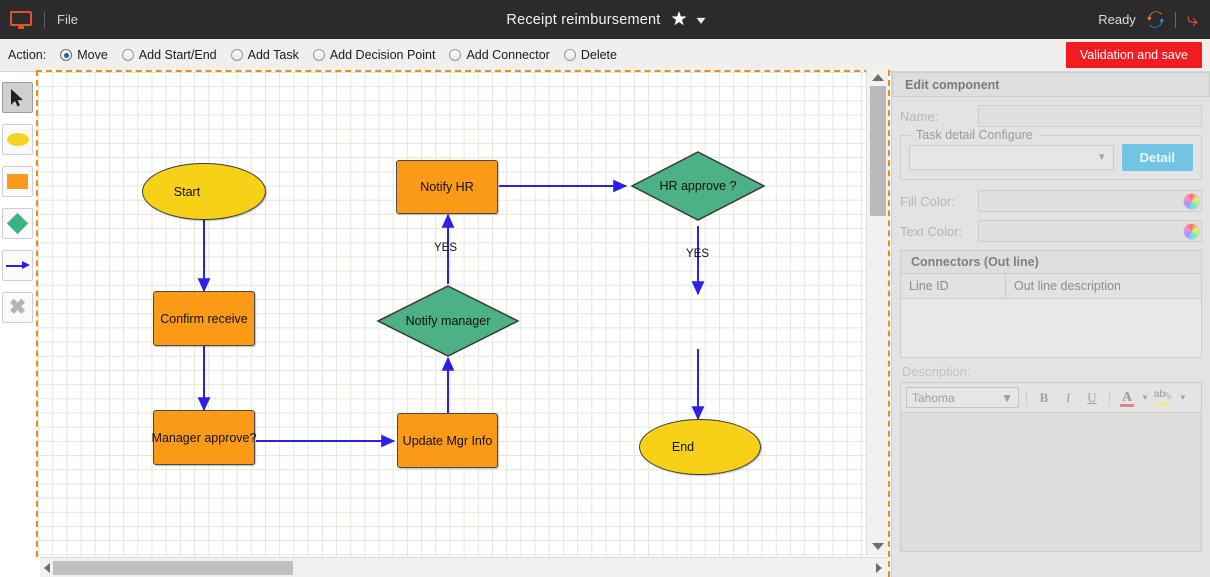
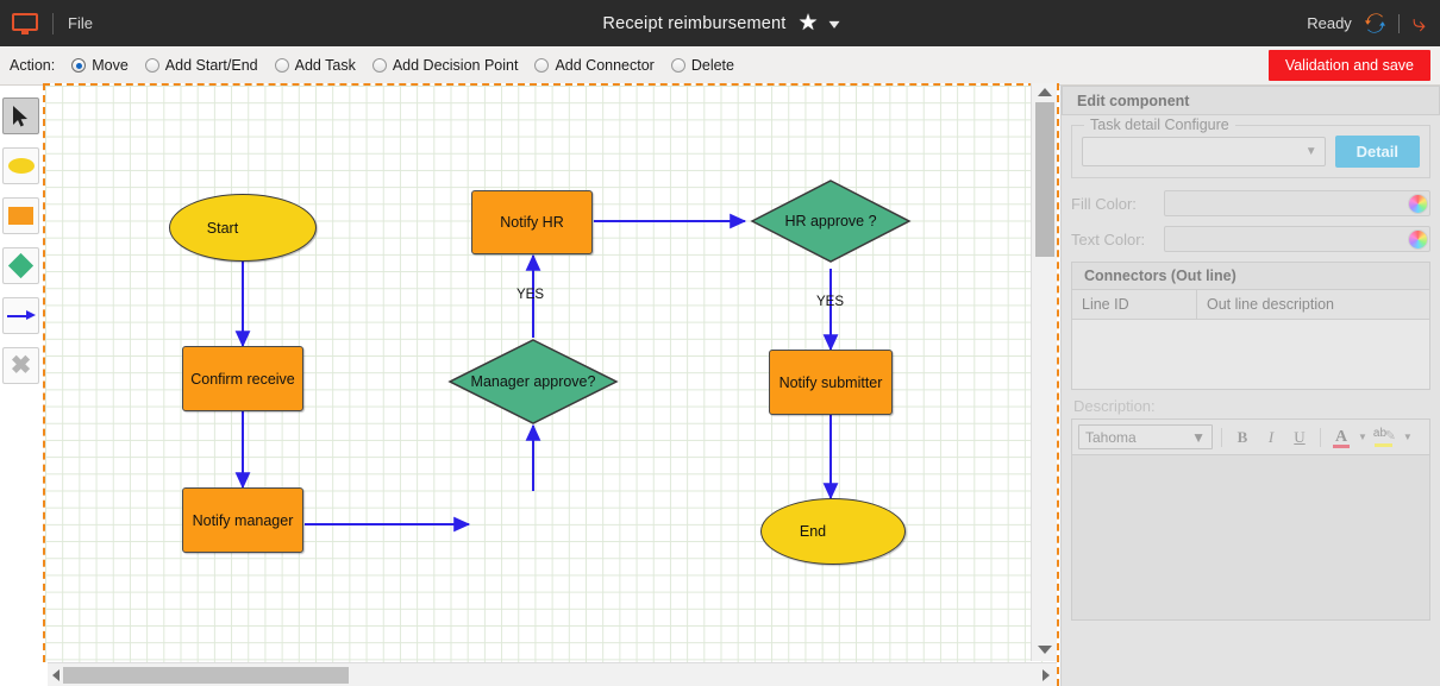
  File
  Receipt reimbursement
  ★
  ▾
  Ready
  ⤷
  Action:
  Move
  Add Start/End
  Add Task
  Add Decision Point
  Add Connector
  Delete
  Validation and save
  ✖
  Start
  Confirm receive
- Manager approve?
+ Notify manager
- Update Mgr Info
- Notify manager
+ Manager approve?
  Notify HR
  HR approve ?
+ Notify submitter
  End
  YES
  YES
  Edit component
- Name:
  Task detail Configure
  ▼
  Detail
  Fill Color:
  Text Color:
  Connectors (Out line)
  Line ID
  Out line description
  Description:
  Tahoma
  ▼
  B
  I
  U
  A
  ▼
  ab
  ✎
  ▼
